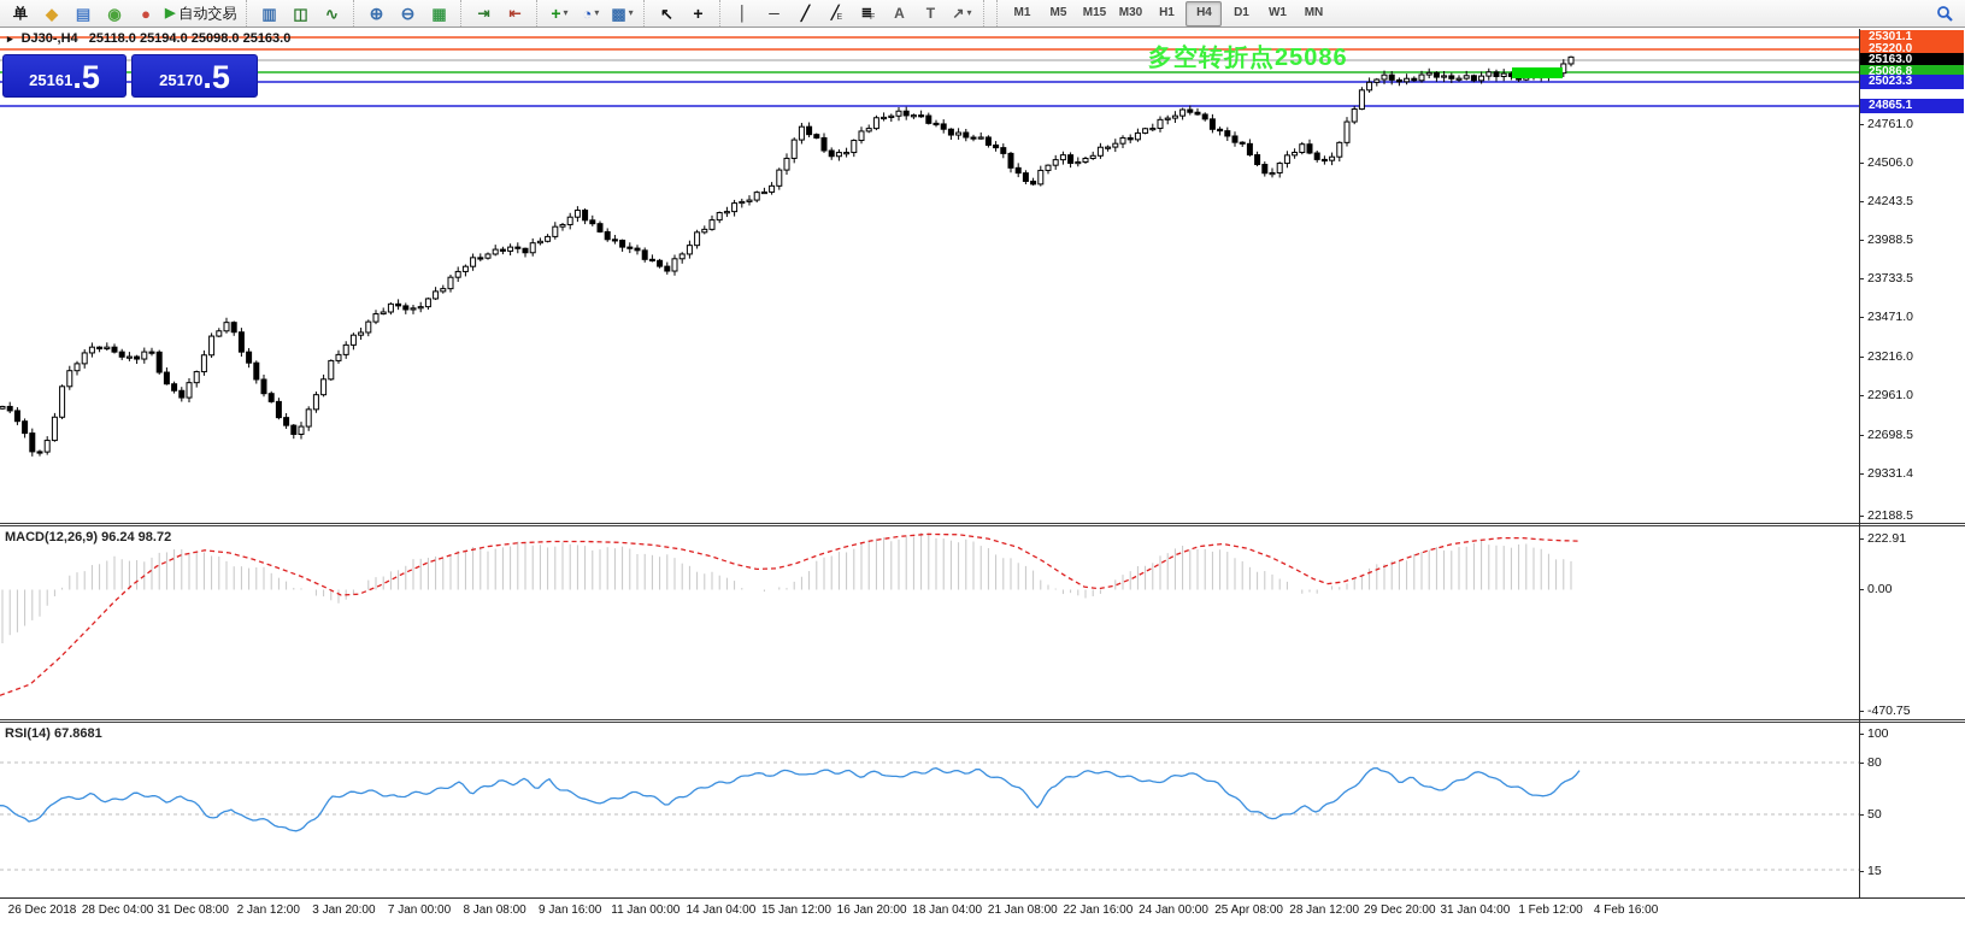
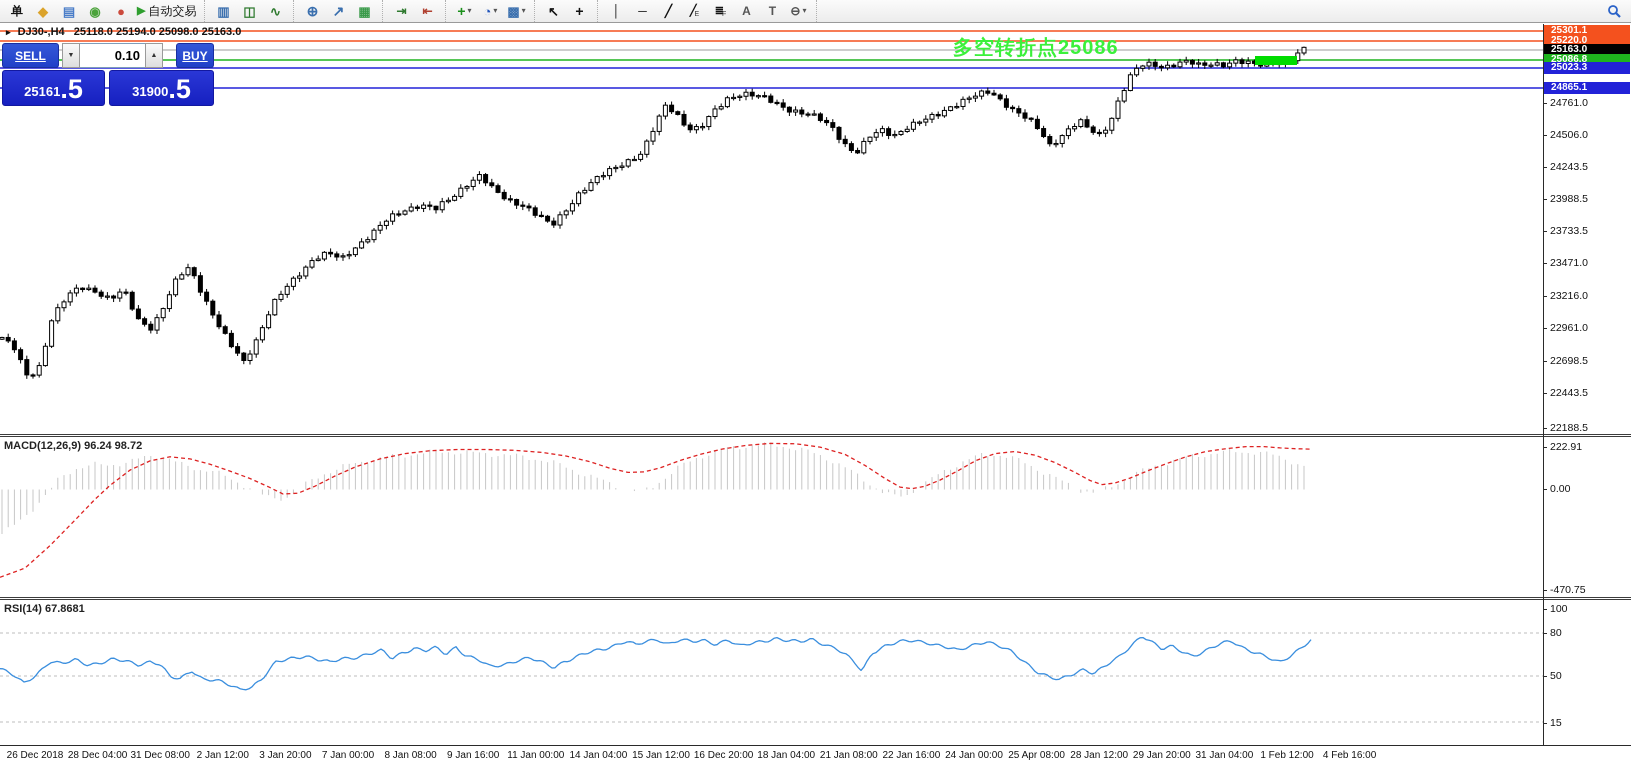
  单
  ◆
  ▤
  ◉
  ●
  ▶
  自动交易
  ▥
  ◫
  ∿
  ⊕
- ⊖
+ ↗
  ▦
  ⇥
  ⇤
  +
  ▾
  ◔
  ▾
  ▩
  ▾
  ↖
  +
  │
  ─
  ╱
  ╱
  ≣
  A
  T
- ↗
+ ⊖
  ▾
- M1
- M5
- M15
- M30
- H1
- H4
- D1
- W1
- MN
  ▸ DJ30-,H4 25118.0 25194.0 25098.0 25163.0
  多空转折点25086
  MACD(12,26,9) 96.24 98.72
  RSI(14) 67.8681
+ SELL
+ 0.10
+ BUY
  25161
  .5
- 25170
+ 31900
  .5
  24761.0
  24506.0
  24243.5
  23988.5
  23733.5
  23471.0
  23216.0
  22961.0
  22698.5
- 29331.4
+ 22443.5
  22188.5
  25301.1
  25220.0
  25163.0
  25086.8
  25023.3
  24865.1
  222.91
  0.00
  -470.75
  100
  80
  50
  15
  26 Dec 2018
  28 Dec 04:00
  31 Dec 08:00
  2 Jan 12:00
  3 Jan 20:00
  7 Jan 00:00
  8 Jan 08:00
  9 Jan 16:00
  11 Jan 00:00
  14 Jan 04:00
  15 Jan 12:00
- 16 Jan 20:00
+ 16 Dec 20:00
  18 Jan 04:00
  21 Jan 08:00
  22 Jan 16:00
  24 Jan 00:00
  25 Apr 08:00
  28 Jan 12:00
- 29 Dec 20:00
+ 29 Jan 20:00
  31 Jan 04:00
  1 Feb 12:00
  4 Feb 16:00
